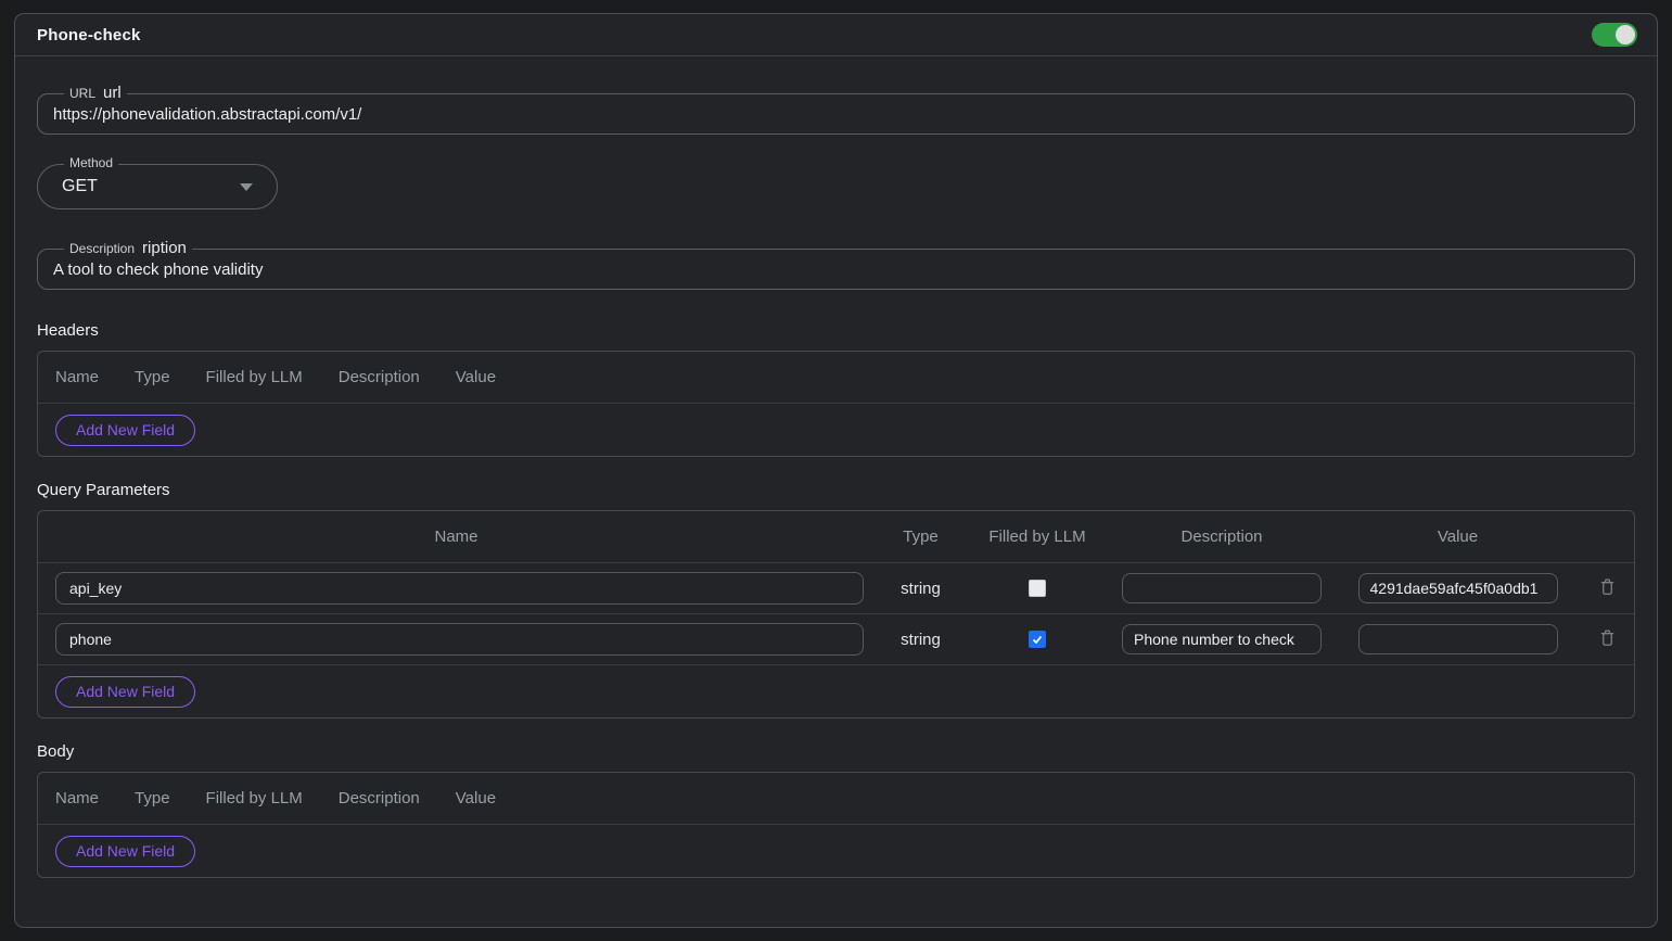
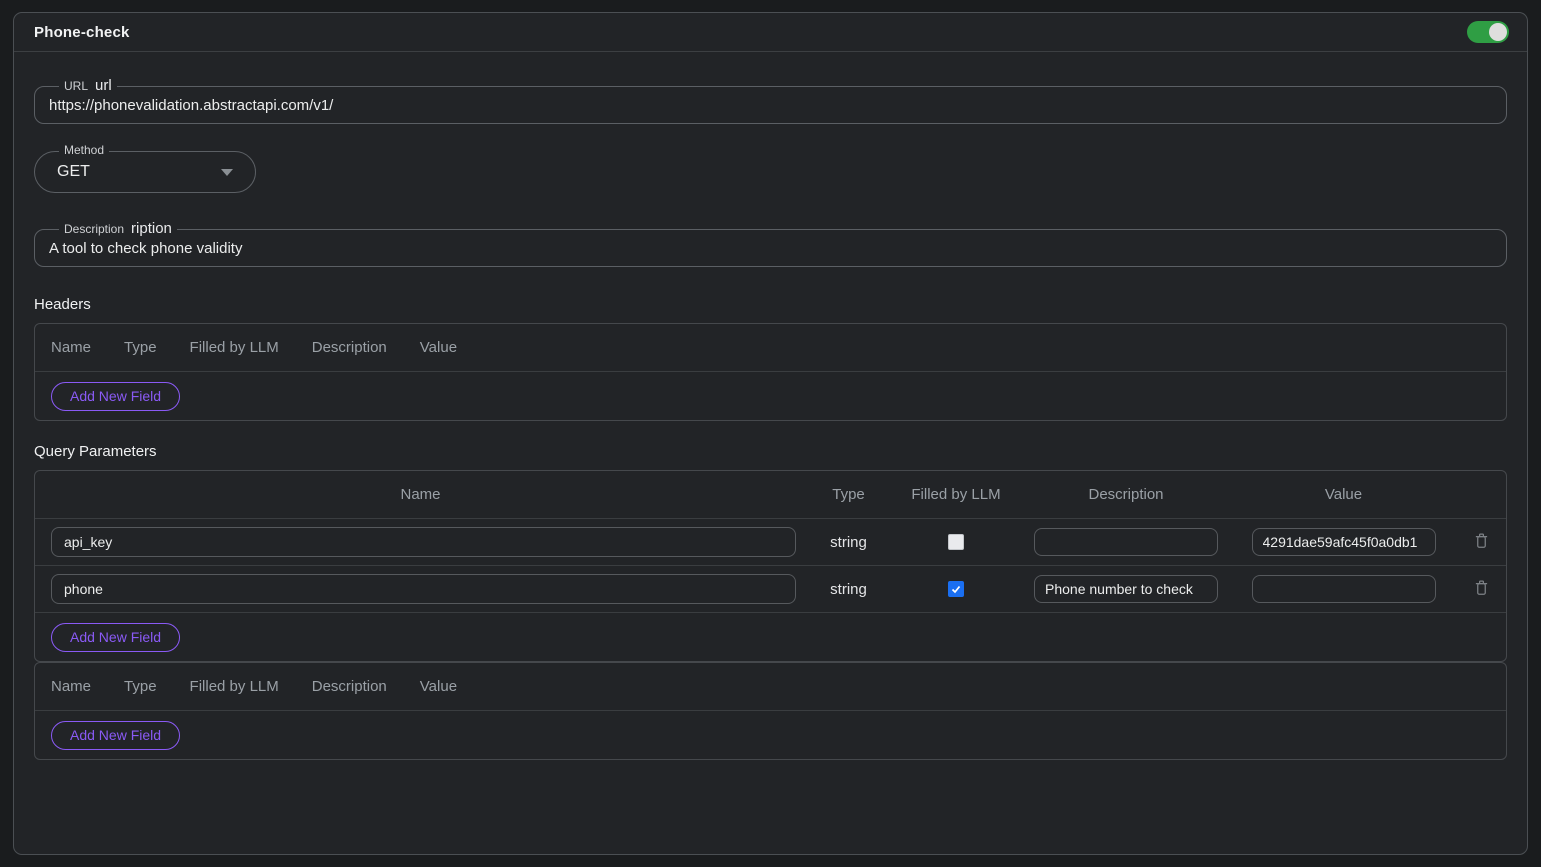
  Phone-check
  URL
  url
  https://phonevalidation.abstractapi.com/v1/
  Method
  GET
  Description
  ription
  A tool to check phone validity
  Headers
  Name
  Type
  Filled by LLM
  Description
  Value
  Add New Field
  Query Parameters
  Name
  Type
  Filled by LLM
  Description
  Value
  api_key
  string
  4291dae59afc45f0a0db1
  phone
  string
  Phone number to check
  Add New Field
- Body
  Name
  Type
  Filled by LLM
  Description
  Value
  Add New Field
